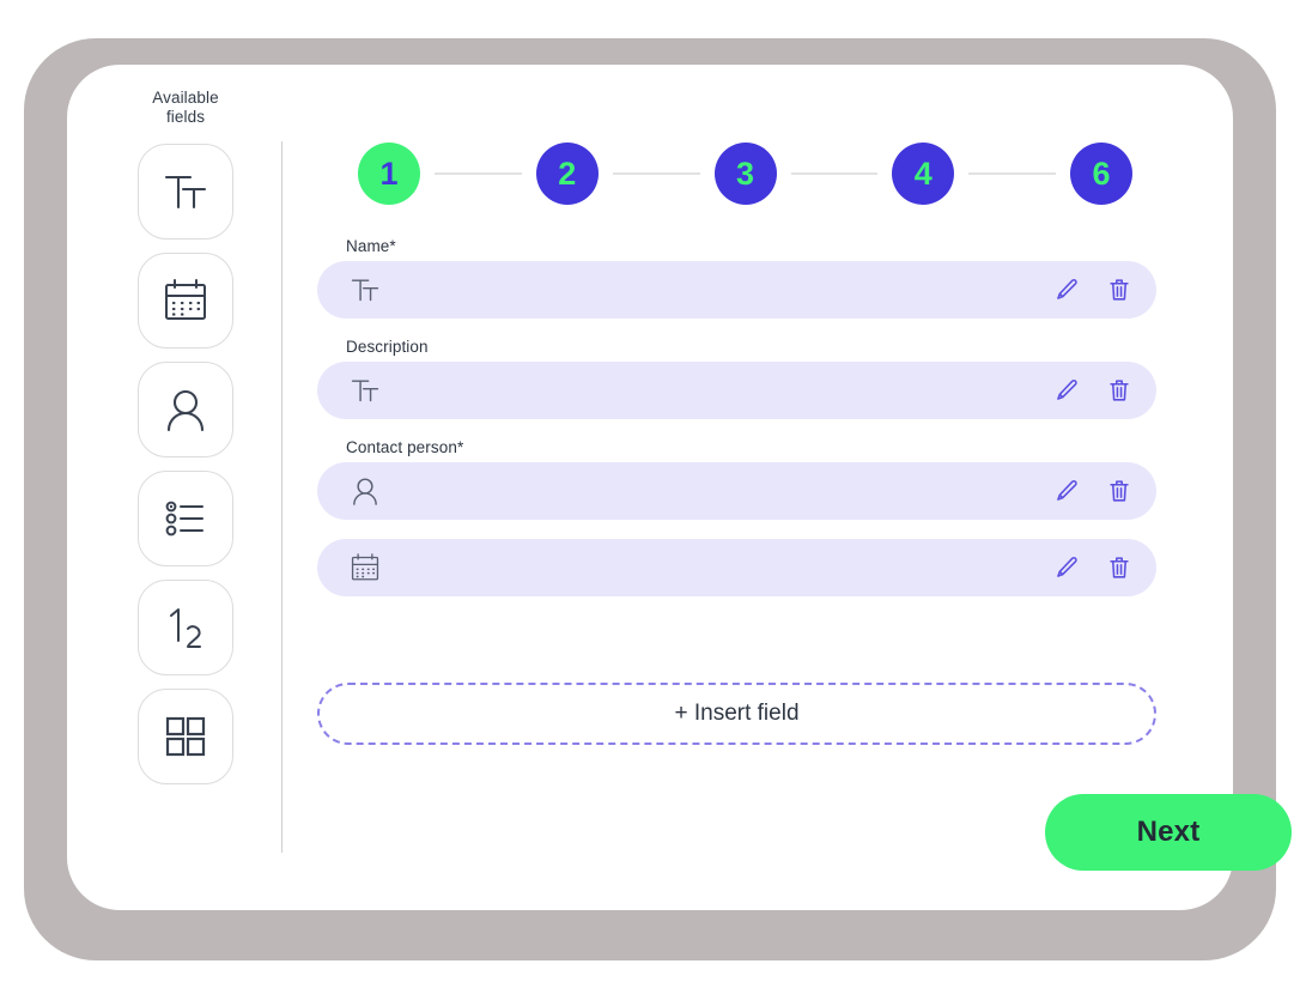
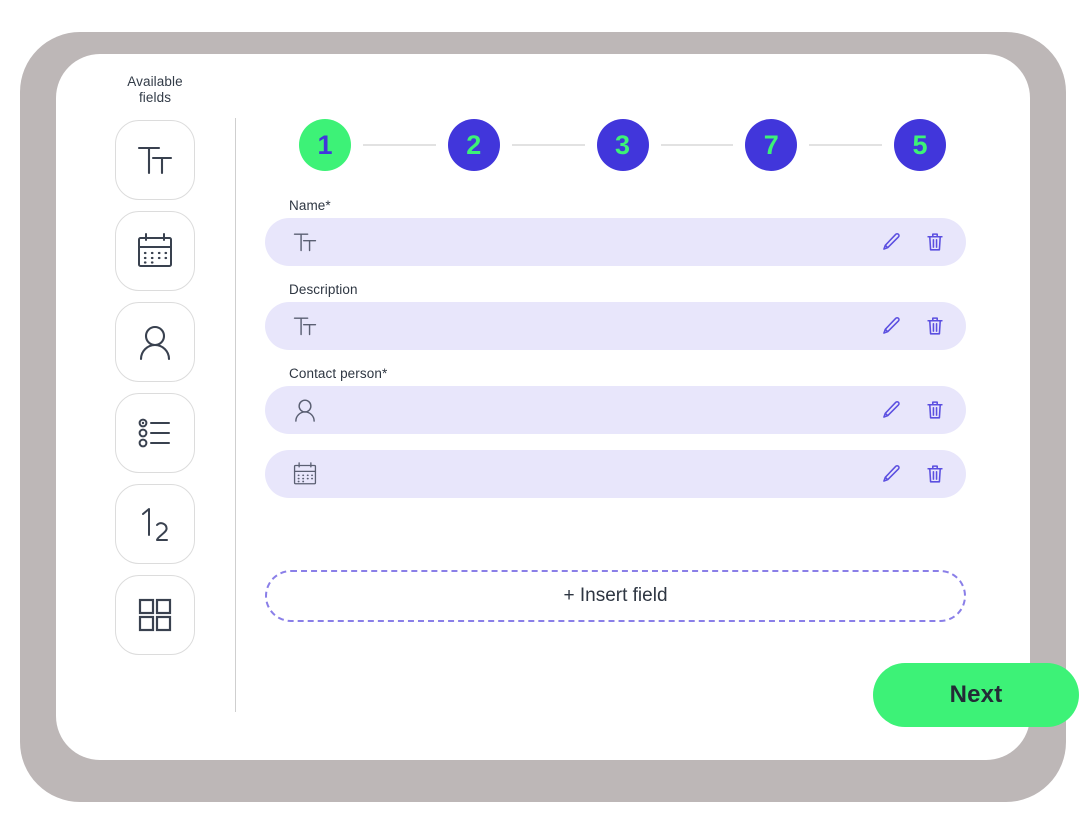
  Available
  fields
  1
  2
  3
- 4
+ 7
- 6
+ 5
  Name*
  Description
  Contact person*
  + Insert field
  Next
